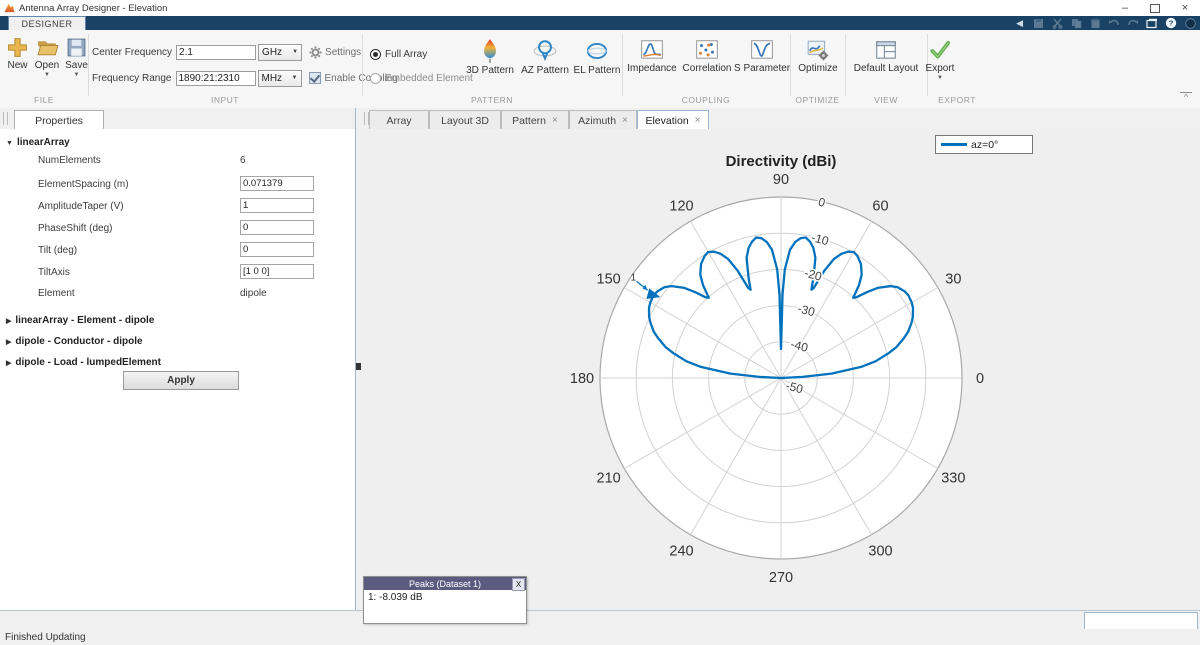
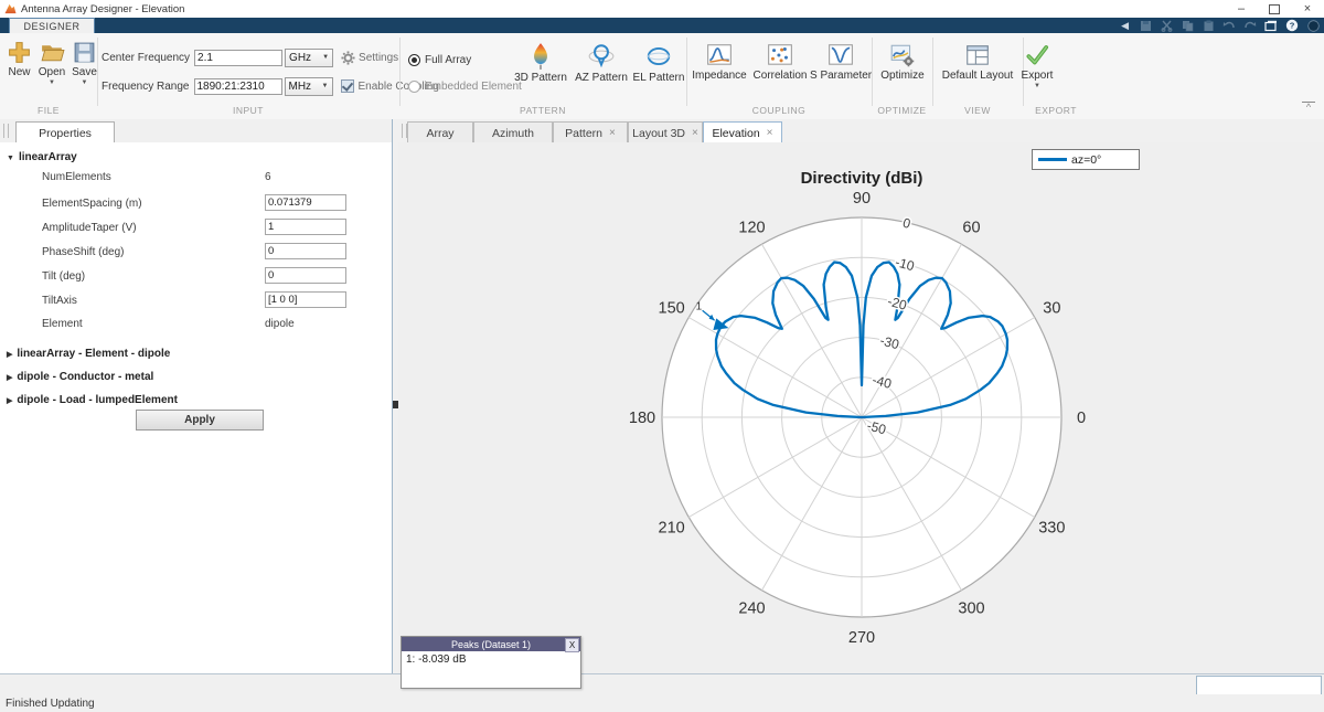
  Antenna Array Designer - Elevation
  –
  ×
  DESIGNER
  ◀
  ?
  New
  Open
  Save
  FILE
  Center Frequency
  2.1
  GHz
  Settings
  Frequency Range
  1890:21:2310
  MHz
  Enableoling
  INPUT
  Full Array
  Embedded Element
  3D Pattern
  AZ Pattern
  EL Pattern
  PATTERN
  Impedance
  Correlation
  S Parameter
  COUPLING
  Optimize
  OPTIMIZE
  Default Layout
  VIEW
  Export
  EXPORT
  ^
  Properties
  linearArray
  NumElements
  6
  ElementSpacing (m)
  0.071379
  AmplitudeTaper (V)
  1
  PhaseShift (deg)
  0
  Tilt (deg)
  0
  TiltAxis
  [1 0 0]
  Element
  dipole
  linearArray - Element - dipole
- dipole - Conductor - dipole
+ dipole - Conductor - metal
  dipole - Load - lumpedElement
  Apply
  Array
- Layout 3D
+ Azimuth
  Pattern
  ×
- Azimuth
+ Layout 3D
  ×
  Elevation
  ×
  1
  0
  30
  60
  90
  120
  150
  180
  210
  240
  270
  300
  330
  Directivity (dBi)
  az=0°
  Peaks (Dataset 1)
  X
  1: -8.039 dB
  Finished Updating
